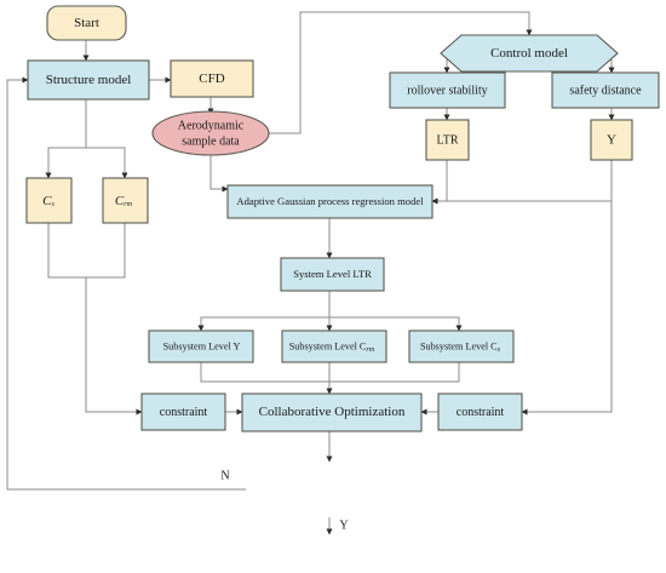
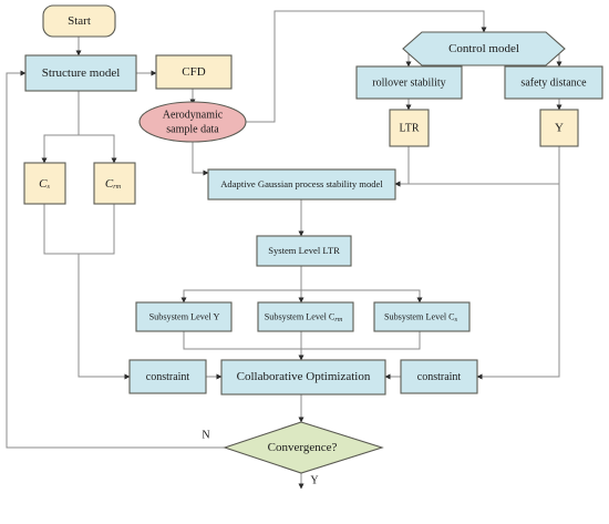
  Start
  Structure model
  CFD
  Aerodynamic
  sample data
  Control model
  rollover stability
  safety distance
  LTR
  Y
- Adaptive Gaussian process regression model
+ Adaptive Gaussian process stability model
  System Level LTR
  Subsystem Level Y
  Subsystem Level C
  Subsystem Level C
  constraint
  Collaborative Optimization
  constraint
+ Convergence?
  N
  Y
